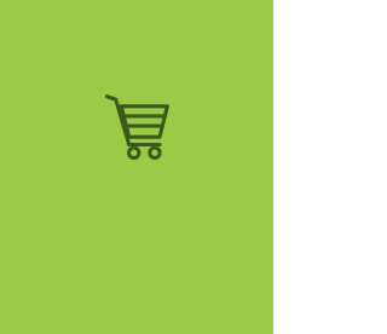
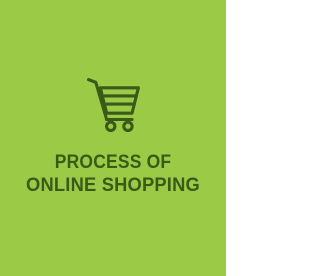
+ PROCESS OF
+ ONLINE SHOPPING
